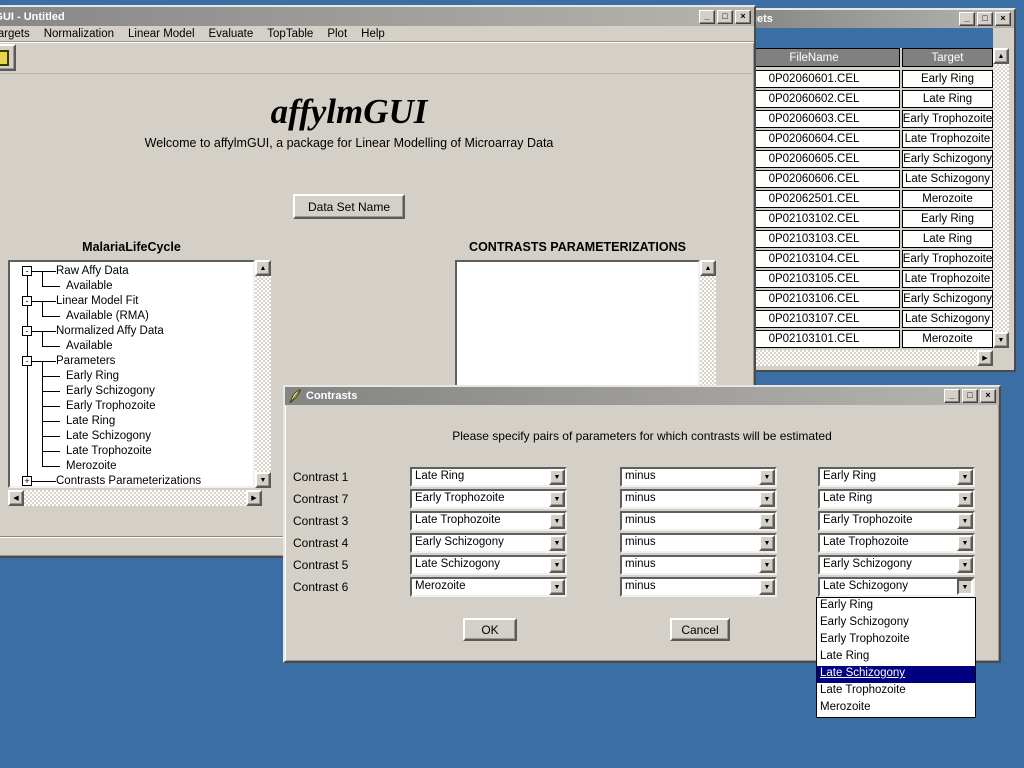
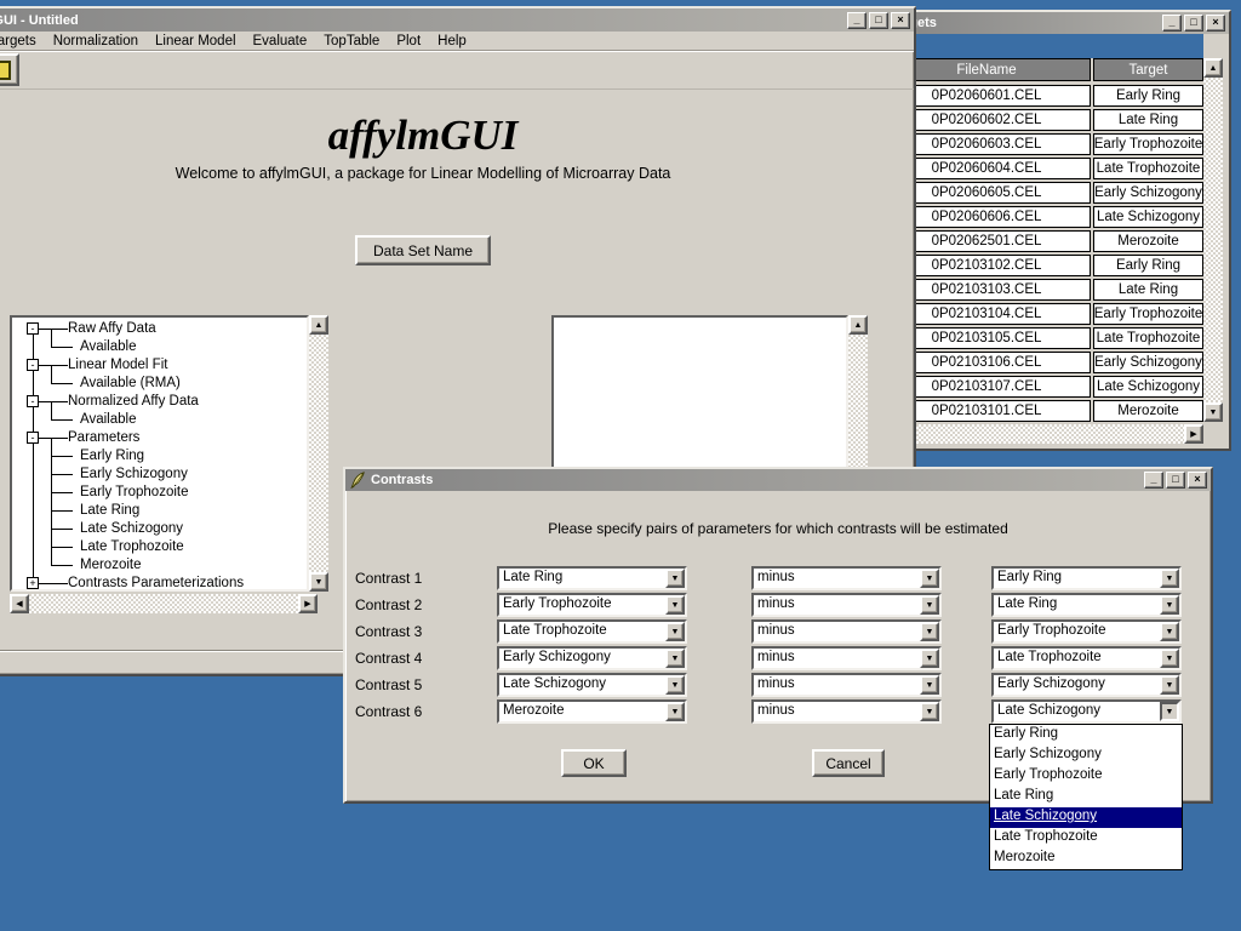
  _
  □
  ×
  FileName
  Target
  0P02060601.CEL
  Early Ring
  0P02060602.CEL
  Late Ring
  0P02060603.CEL
  Early Trophozoite
  0P02060604.CEL
  Late Trophozoite
  0P02060605.CEL
  Early Schizogony
  0P02060606.CEL
  Late Schizogony
  0P02062501.CEL
  Merozoite
  0P02103102.CEL
  Early Ring
  0P02103103.CEL
  Late Ring
  0P02103104.CEL
  Early Trophozoite
  0P02103105.CEL
  Late Trophozoite
  0P02103106.CEL
  Early Schizogony
  0P02103107.CEL
  Late Schizogony
  0P02103101.CEL
  Merozoite
  _
  □
  ×
  argets
  Normalization
  Linear Model
  Evaluate
  TopTable
  Plot
  Help
  affylmGUI
  Welcome to affylmGUI, a package for Linear Modelling of Microarray Data
  Data Set Name
- MalariaLifeCycle
  -
  Raw Affy Data
  Available
  -
  Linear Model Fit
  Available (RMA)
  -
  Normalized Affy Data
  Available
  -
  Parameters
  Early Ring
  Early Schizogony
  Early Trophozoite
  Late Ring
  Late Schizogony
  Late Trophozoite
  Merozoite
  +
  Contrasts Parameterizations
- CONTRASTS PARAMETERIZATIONS
  Contrasts
  _
  □
  ×
  Please specify pairs of parameters for which contrasts will be estimated
  Contrast 1
  Late Ring
  minus
  Early Ring
- Contrast 7
+ Contrast 2
  Early Trophozoite
  minus
  Late Ring
  Contrast 3
  Late Trophozoite
  minus
  Early Trophozoite
  Contrast 4
  Early Schizogony
  minus
  Late Trophozoite
  Contrast 5
  Late Schizogony
  minus
  Early Schizogony
  Contrast 6
  Merozoite
  minus
  Late Schizogony
  OK
  Cancel
  Early Ring
  Early Schizogony
  Early Trophozoite
  Late Ring
  Late Schizogony
  Late Trophozoite
  Merozoite
